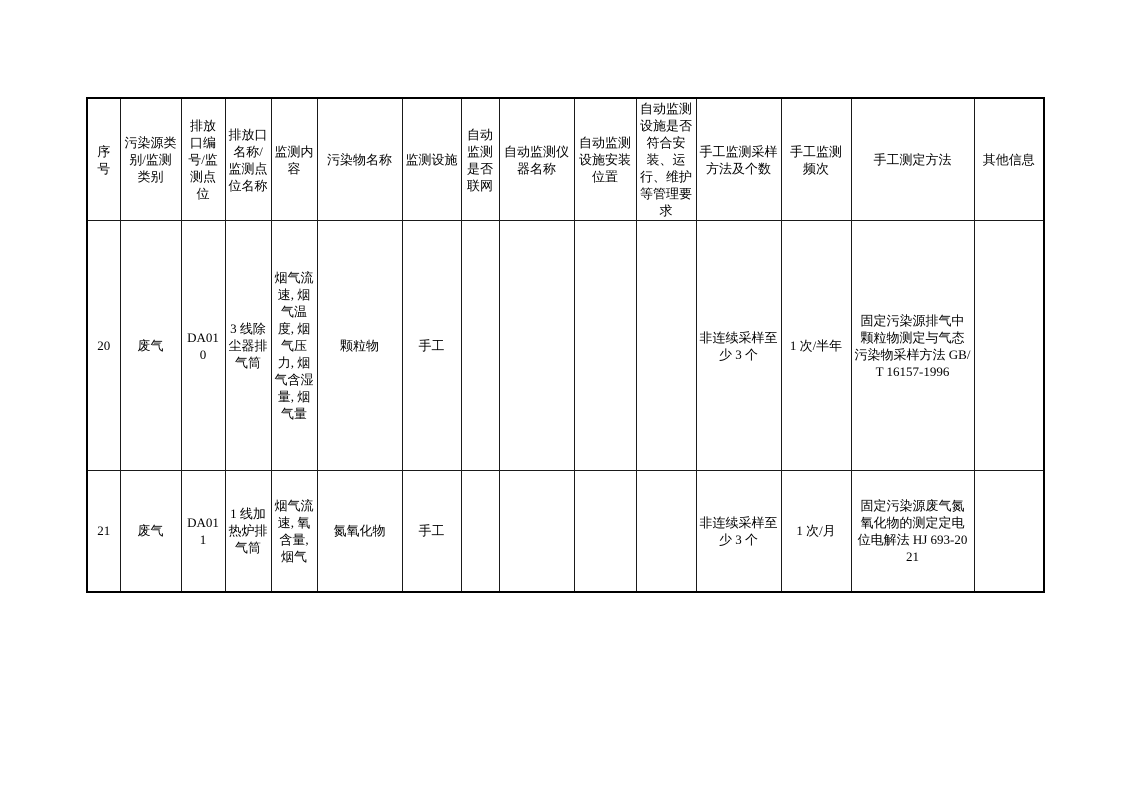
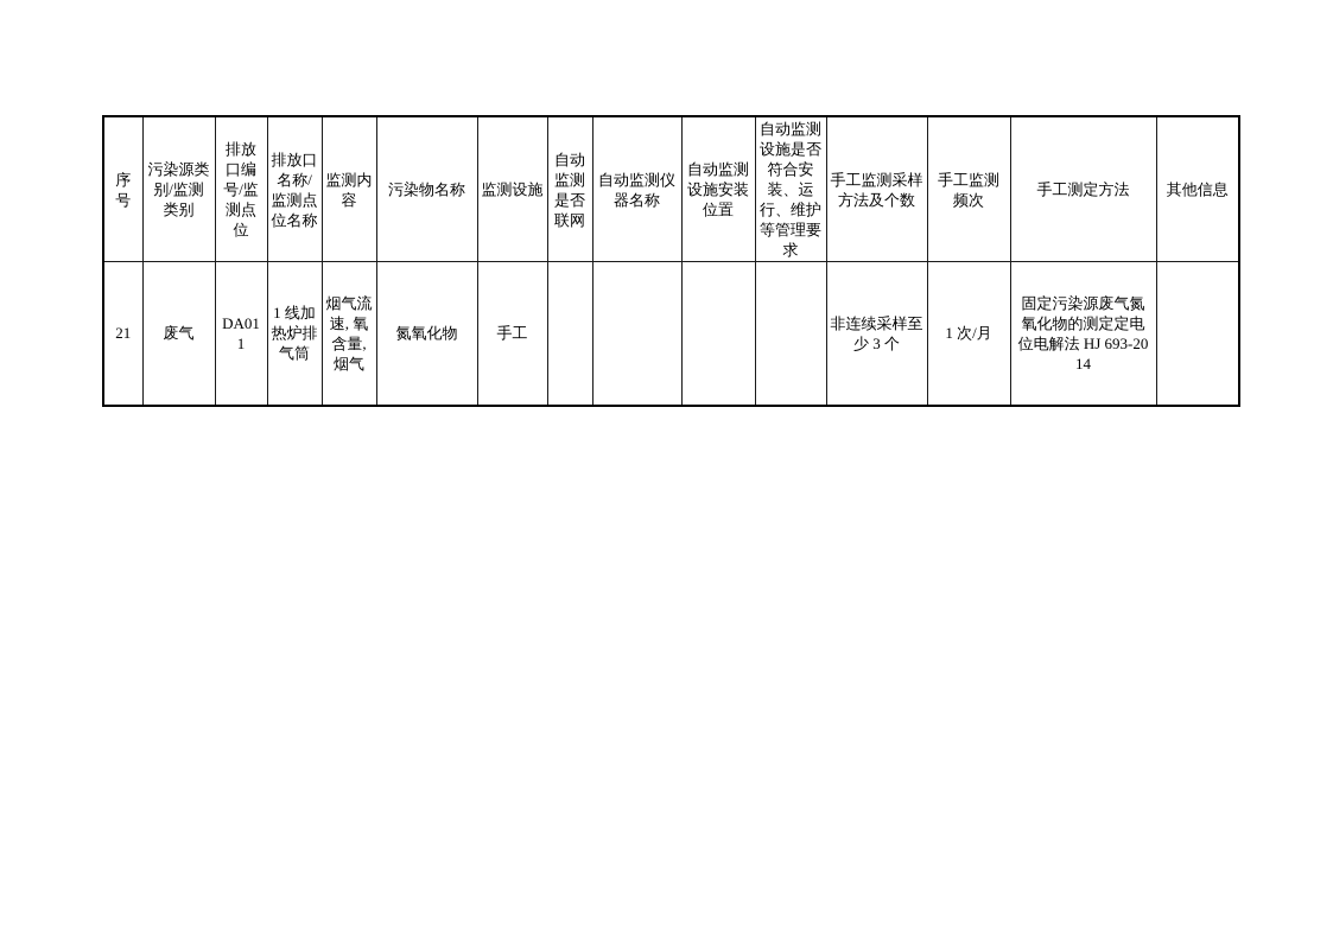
  序号	污染源类别/监测类别	排放口编号/监测点位	排放口名称/监测点位名称	监测内容	污染物名称	监测设施	自动监测是否联网	自动监测仪器名称	自动监测设施安装位置	自动监测设施是否符合安装、运行、维护等管理要求	手工监测采样方法及个数	手工监测频次	手工测定方法	其他信息
- 20	废气	DA010	3 线除尘器排气筒	烟气流速, 烟气温度, 烟气压力, 烟气含湿量, 烟气量	颗粒物	手工					非连续采样至少 3 个	1 次/半年	固定污染源排气中颗粒物测定与气态污染物采样方法 GB/T 16157-1996
- 21	废气	DA011	1 线加热炉排气筒	烟气流速, 氧含量, 烟气	氮氧化物	手工					非连续采样至少 3 个	1 次/月	固定污染源废气氮氧化物的测定定电位电解法 HJ 693-2021
+ 21	废气	DA011	1 线加热炉排气筒	烟气流速, 氧含量, 烟气	氮氧化物	手工					非连续采样至少 3 个	1 次/月	固定污染源废气氮氧化物的测定定电位电解法 HJ 693-2014
